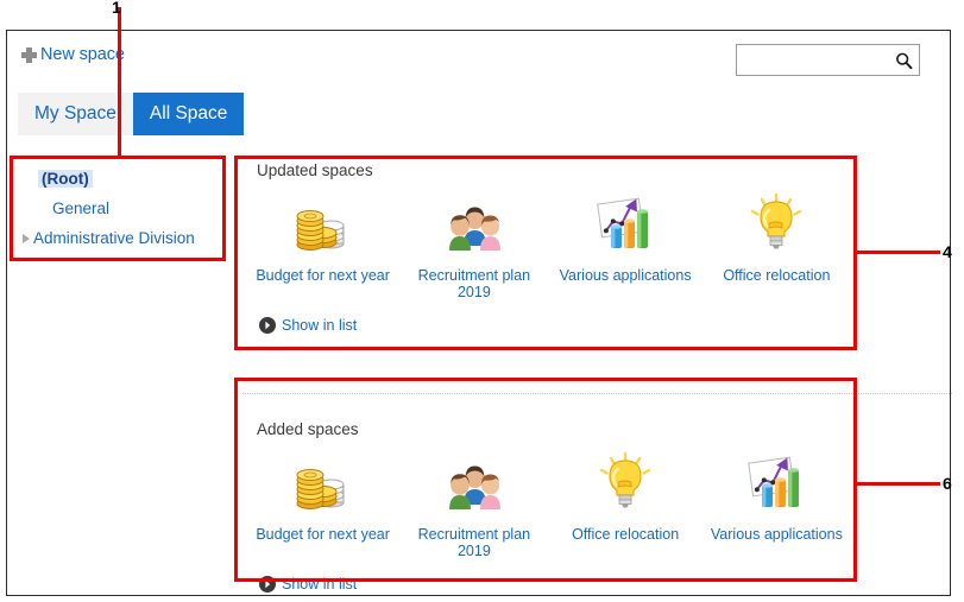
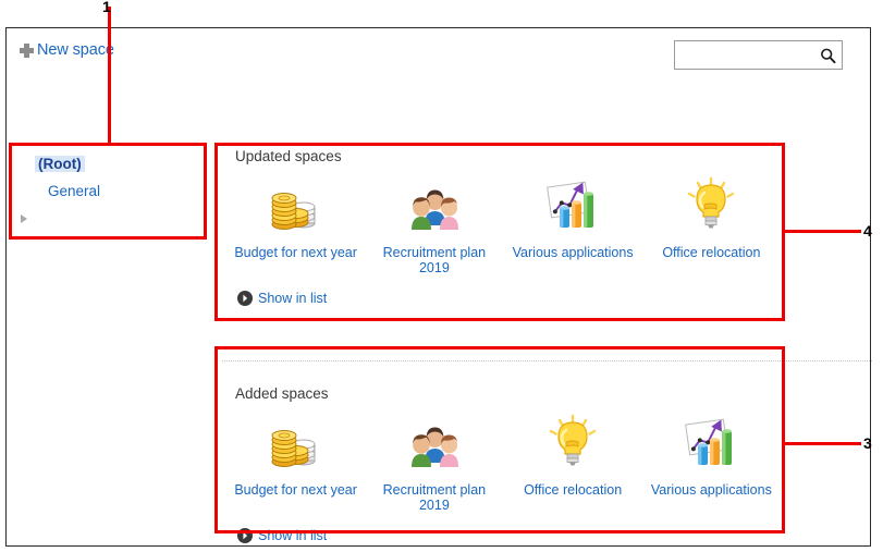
  New spac
- My Space
- All Space
  (Root)
  General
- Administrative Division
  Updated spaces
  Budget for next year
  Recruitment plan 2019
  Various applications
  Office relocation
  Show in list
  Added spaces
  Budget for next year
  Recruitment plan 2019
  Office relocation
  Various applications
  Show in list
  1
  4
- 6
+ 3
